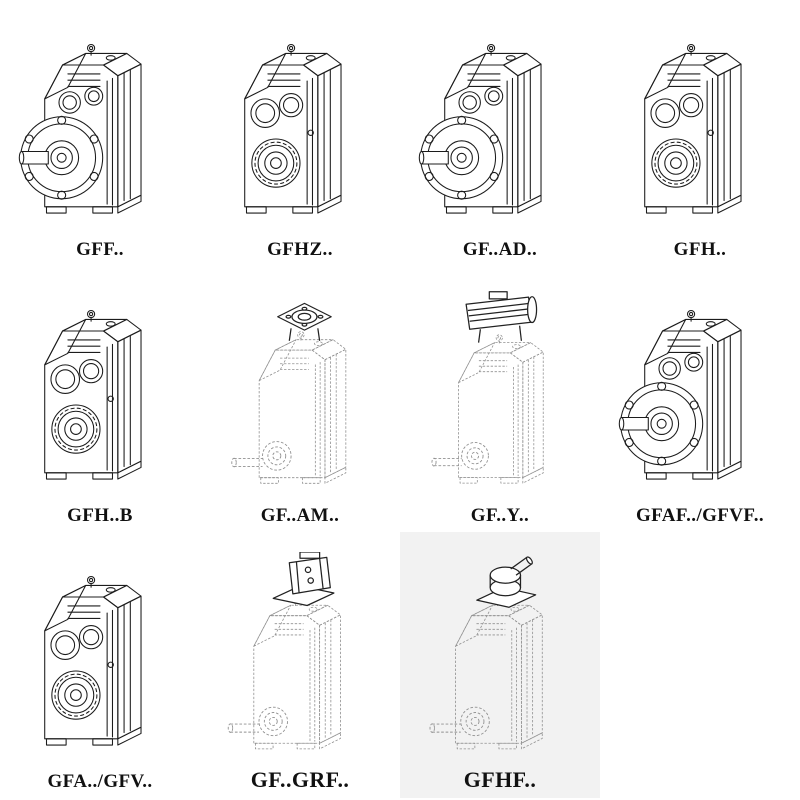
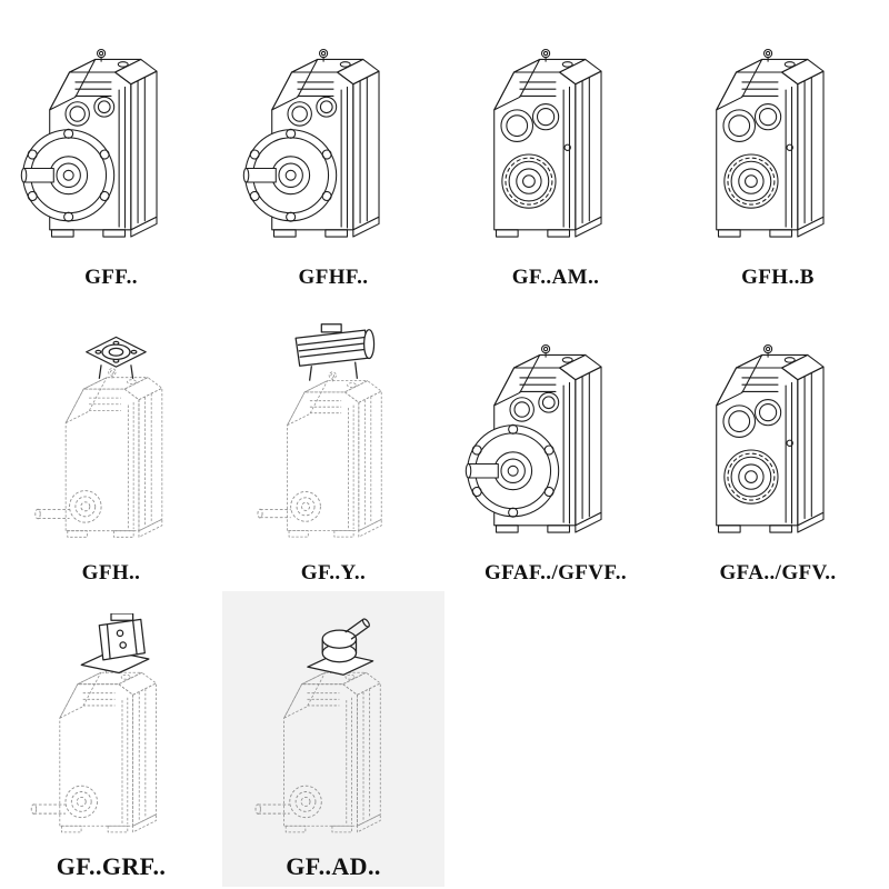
  GFF..
- GFHZ..
- GF..AD..
+ GFHF..
- GFH..
+ GF..AM..
  GFH..B
- GF..AM..
+ GFH..
  GF..Y..
  GFAF../GFVF..
  GFA../GFV..
  GF..GRF..
- GFHF..
+ GF..AD..
